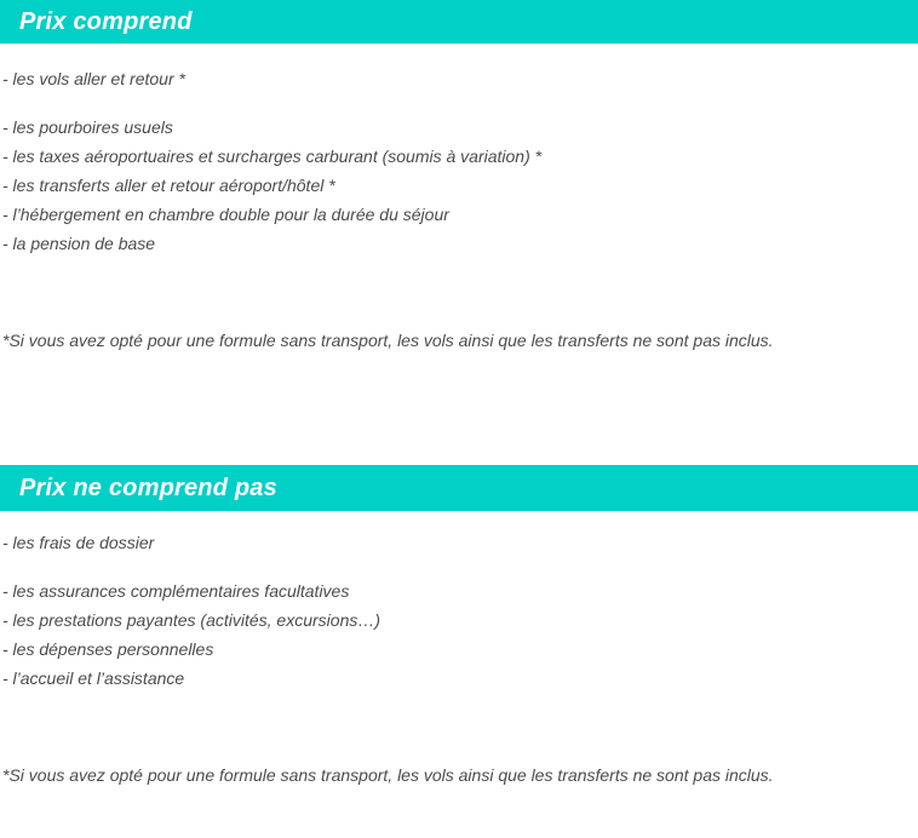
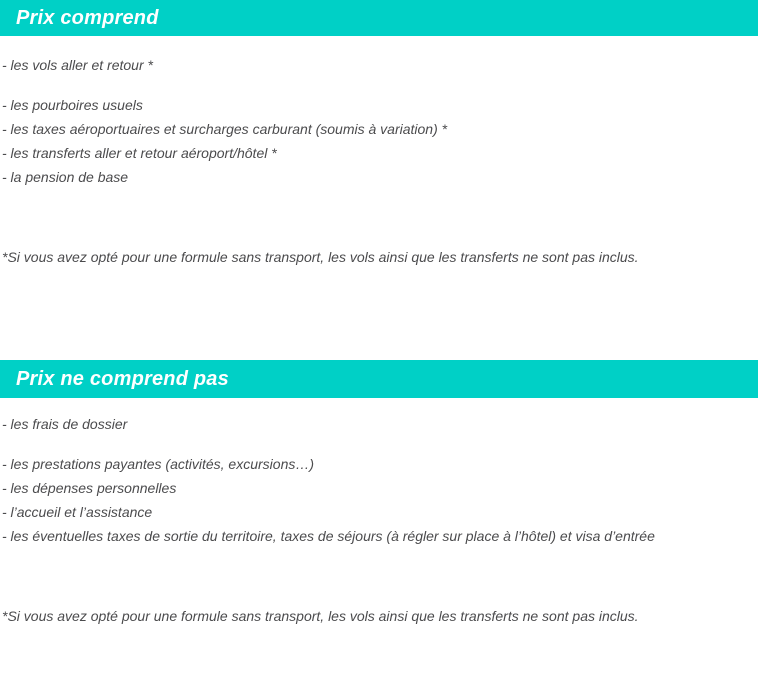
  Prix comprend
  - les vols aller et retour *
  - les pourboires usuels
  - les taxes aéroportuaires et surcharges carburant (soumis à variation) *
  - les transferts aller et retour aéroport/hôtel *
- - l’hébergement en chambre double pour la durée du séjour
  - la pension de base
  *Si vous avez opté pour une formule sans transport, les vols ainsi que les transferts ne sont pas inclus.
  Prix ne comprend pas
  - les frais de dossier
- - les assurances complémentaires facultatives
  - les prestations payantes (activités, excursions…)
  - les dépenses personnelles
  - l’accueil et l’assistance
+ - les éventuelles taxes de sortie du territoire, taxes de séjours (à régler sur place à l’hôtel) et visa d’entrée
  *Si vous avez opté pour une formule sans transport, les vols ainsi que les transferts ne sont pas inclus.
